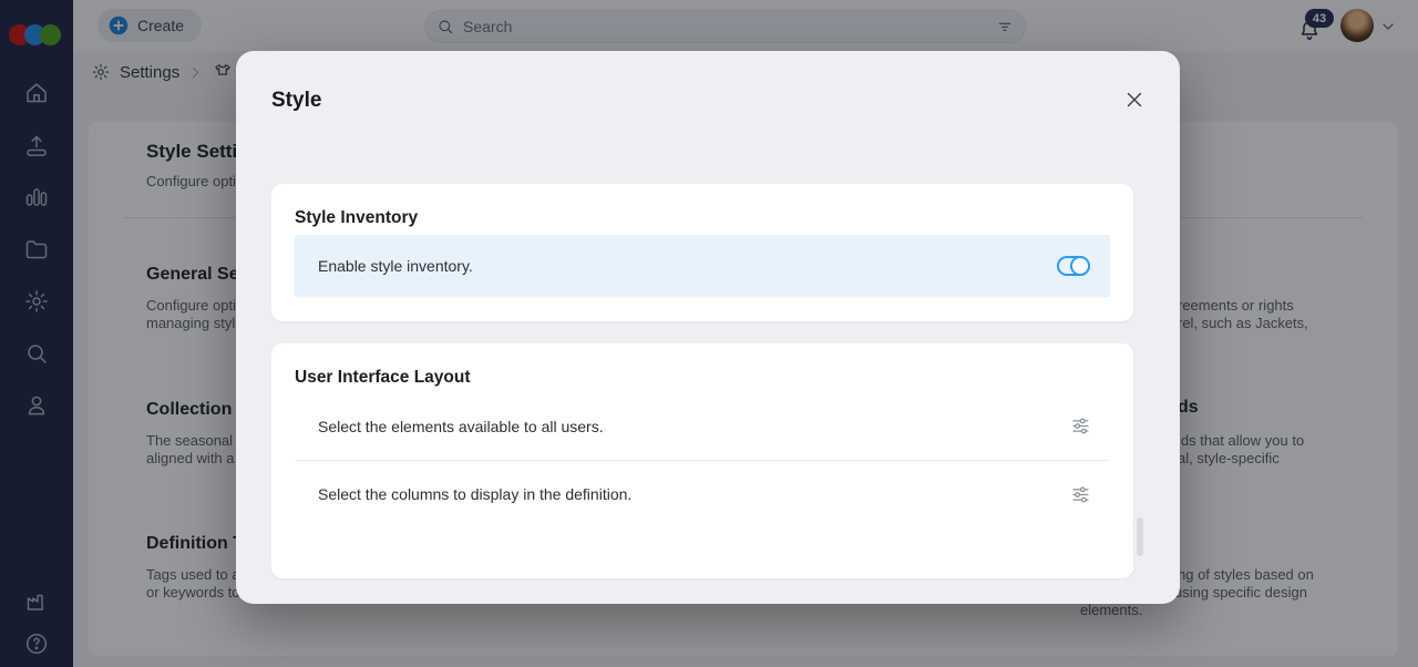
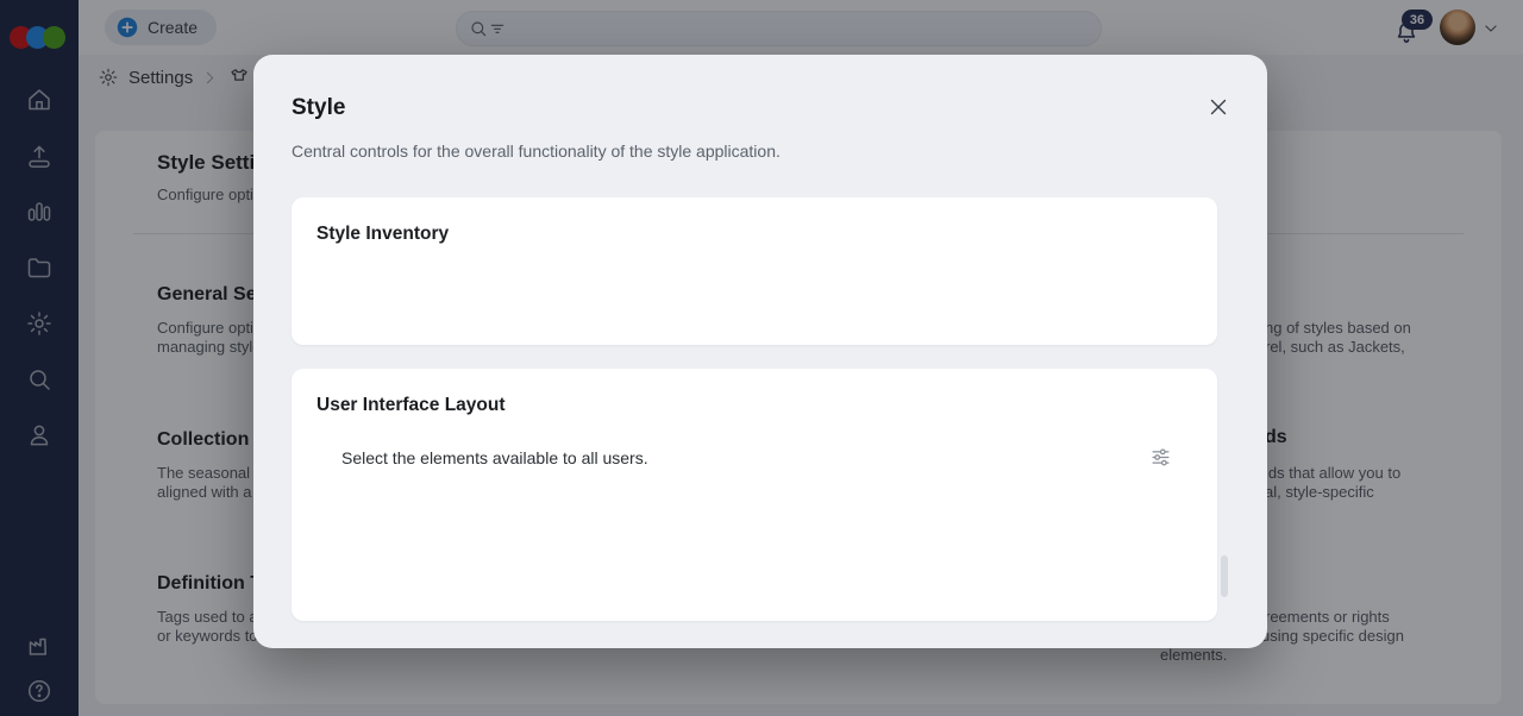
  Create
- Search
- 43
+ 36
  Settings
  Style Setti
  Configure opti
  General Se
  Configure opti
  managing styl
  Collection
  The seasonal
  aligned with a
  Definition
  Tags used to
  or keywords to
- reements or rights
+ ng of styles based on
  rel, such as Jackets,
  ds
  ds that allow you to
  al, style-specific
- ng of styles based on
+ reements or rights
  sing specific design
  elements.
  Style
+ Central controls for the overall functionality of the style application.
  Style Inventory
- Enable style inventory.
  User Interface Layout
  Select the elements available to all users.
- Select the columns to display in the definition.
